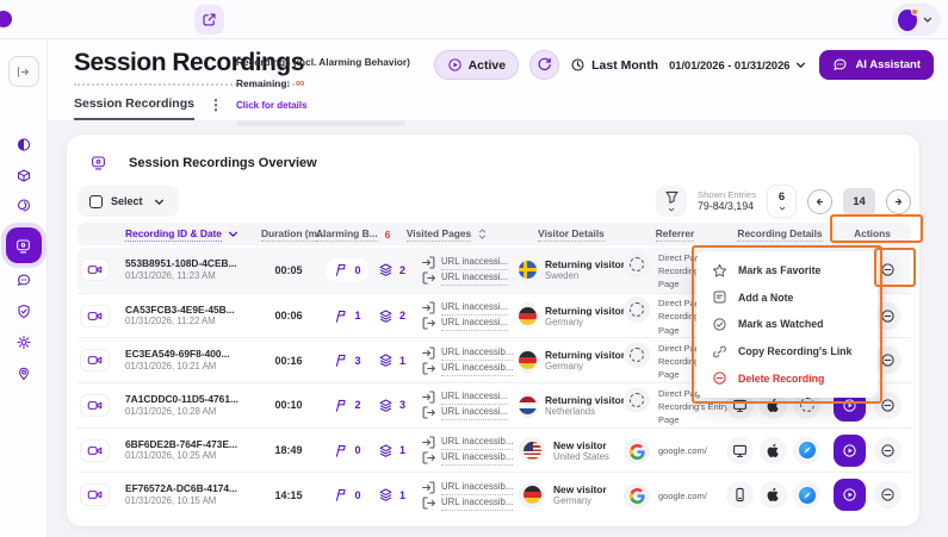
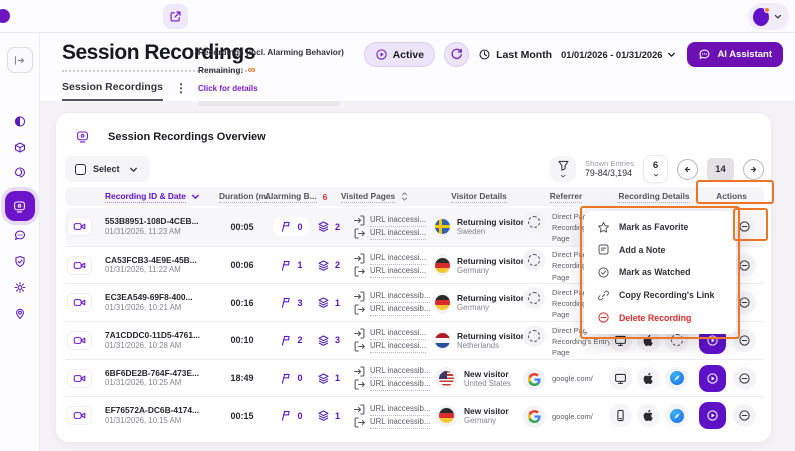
  Session Recordings
  Recordings (incl. Alarming Behavior) Remaining: ∞
  Click for details
  Active
  Last Month
  01/01/2026 - 01/31/2026
  AI Assistant
  Session Recordings
  ⋮
  Session Recordings Overview
  Select
  Shown Entries
  79-84/3,194
  6
  14
  Recording ID & Date
  Duration (m...
  Alarming B...
  6
  Visited Pages
  Visitor Details
  Referrer
  Recording Details
  Actions
  553B8951-108D-4CEB...
  01/31/2026, 11:23 AM
  00:05
  0
  2
  URL inaccessi...
  URL inaccessi...
  Returning visito
  Sweden
  Page
  CA53FCB3-4E9E-45B...
  01/31/2026, 11:22 AM
  00:06
  1
  2
  URL inaccessi...
  URL inaccessi...
  Returning visito
  Germany
  Page
  EC3EA549-69F8-400...
  01/31/2026, 10:21 AM
  00:16
  3
  1
  URL inaccessib...
  URL inaccessib...
  Returning visito
  Germany
  Page
  7A1CDDC0-11D5-4761...
  01/31/2026, 10:28 AM
  00:10
  2
  3
  URL inaccessi...
  URL inaccessi...
  Returning visito
  Netherlands
  Recording's Entr
  Page
  6BF6DE2B-764F-473E...
  01/31/2026, 10:25 AM
  18:49
  0
  1
  URL inaccessib...
  URL inaccessib...
  New visitor
  United States
  google.com/
  EF76572A-DC6B-4174...
  01/31/2026, 10:15 AM
- 14:15
+ 00:15
  0
  1
  URL inaccessib...
  URL inaccessib...
  New visitor
  Germany
  google.com/
  Mark as Favorite
  Add a Note
  Mark as Watched
  Copy Recording's Link
  Delete Recording
